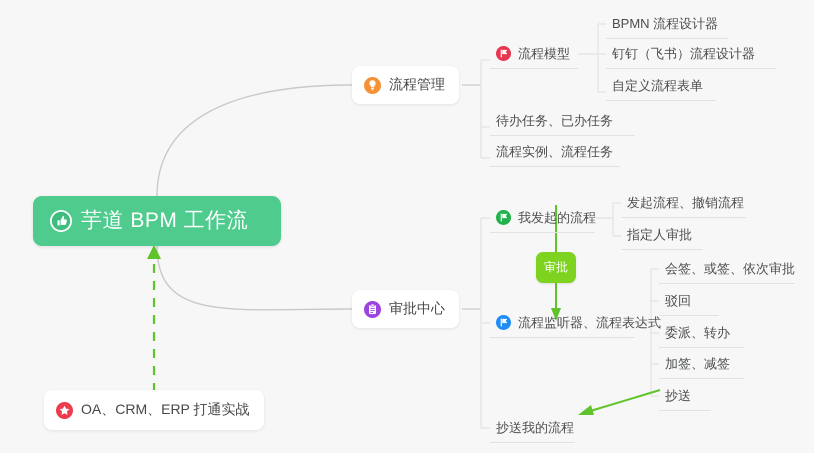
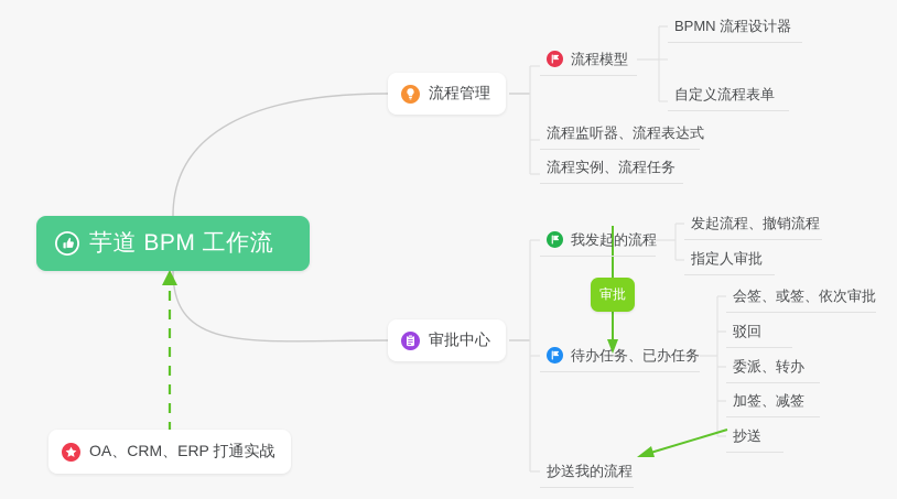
  芋道 BPM 工作流
  流程管理
  流程模型
  BPMN 流程设计器
- 钉钉（飞书）流程设计器
  自定义流程表单
- 待办任务、已办任务
+ 流程监听器、流程表达式
  流程实例、流程任务
  审批中心
  我发起的流程
  发起流程、撤销流程
  指定人审批
  审批
- 流程监听器、流程表达式
+ 待办任务、已办任务
  会签、或签、依次审批
  驳回
  委派、转办
  加签、减签
  抄送
  抄送我的流程
  OA、CRM、ERP 打通实战
